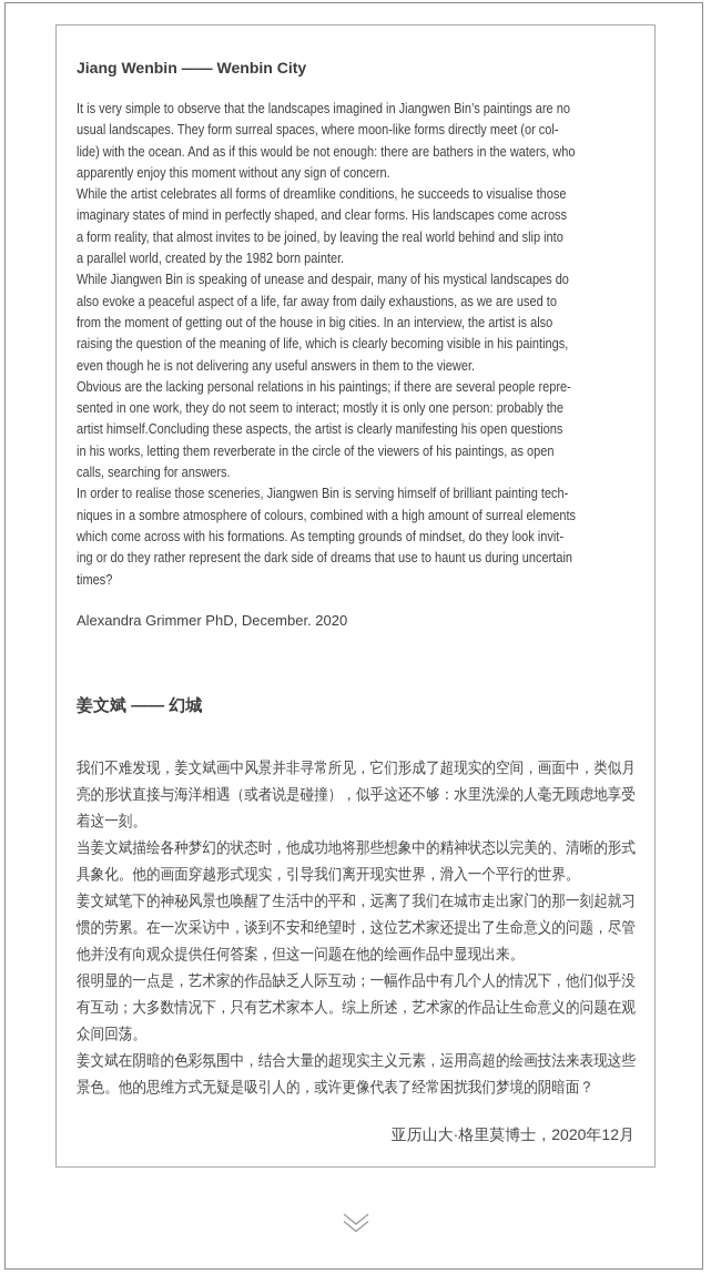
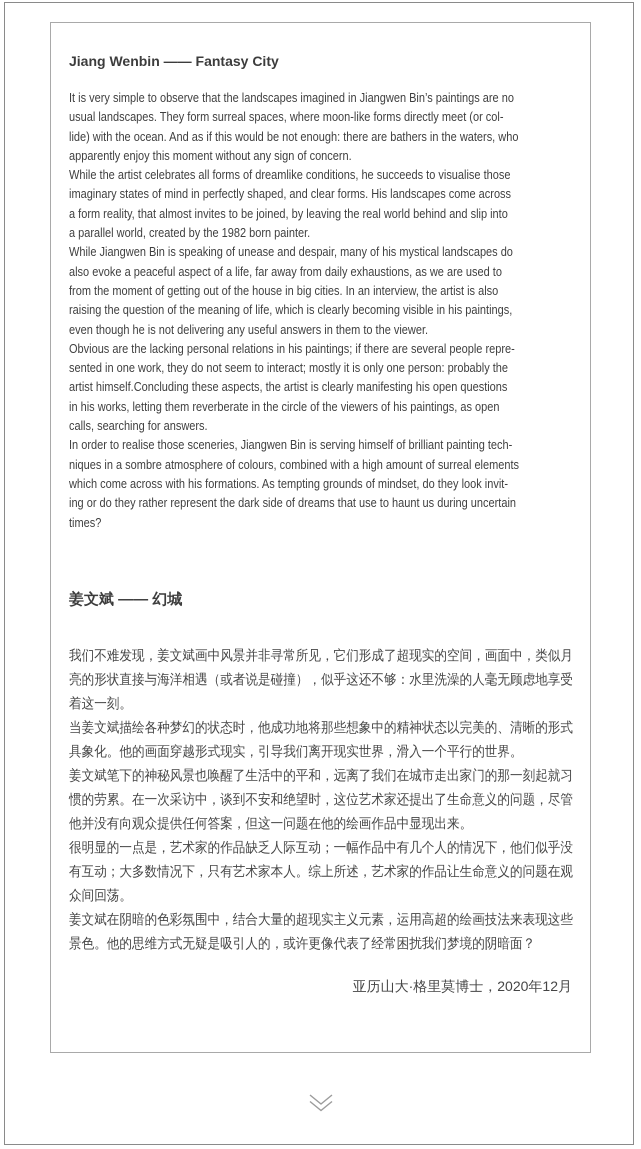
- Jiang Wenbin —— Wenbin City
+ Jiang Wenbin —— Fantasy City
  It is very simple to observe that the landscapes imagined in Jiangwen Bin’s paintings are no
  usual landscapes. They form surreal spaces, where moon-like forms directly meet (or col-
  lide) with the ocean. And as if this would be not enough: there are bathers in the waters, who
  apparently enjoy this moment without any sign of concern.
  While the artist celebrates all forms of dreamlike conditions, he succeeds to visualise those
  imaginary states of mind in perfectly shaped, and clear forms. His landscapes come across
  a form reality, that almost invites to be joined, by leaving the real world behind and slip into
  a parallel world, created by the 1982 born painter.
  While Jiangwen Bin is speaking of unease and despair, many of his mystical landscapes do
  also evoke a peaceful aspect of a life, far away from daily exhaustions, as we are used to
  from the moment of getting out of the house in big cities. In an interview, the artist is also
  raising the question of the meaning of life, which is clearly becoming visible in his paintings,
  even though he is not delivering any useful answers in them to the viewer.
  Obvious are the lacking personal relations in his paintings; if there are several people repre-
  sented in one work, they do not seem to interact; mostly it is only one person: probably the
  artist himself.Concluding these aspects, the artist is clearly manifesting his open questions
  in his works, letting them reverberate in the circle of the viewers of his paintings, as open
  calls, searching for answers.
  In order to realise those sceneries, Jiangwen Bin is serving himself of brilliant painting tech-
  niques in a sombre atmosphere of colours, combined with a high amount of surreal elements
  which come across with his formations. As tempting grounds of mindset, do they look invit-
  ing or do they rather represent the dark side of dreams that use to haunt us during uncertain
  times?
- Alexandra Grimmer PhD, December. 2020
  姜文斌 —— 幻城
  我们不难发现，姜文斌画中风景并非寻常所见，它们形成了超现实的空间，画面中，类似月
  亮的形状直接与海洋相遇（或者说是碰撞），似乎这还不够：水里洗澡的人毫无顾虑地享受
  着这一刻。
  当姜文斌描绘各种梦幻的状态时，他成功地将那些想象中的精神状态以完美的、清晰的形式
  具象化。他的画面穿越形式现实，引导我们离开现实世界，滑入一个平行的世界。
  姜文斌笔下的神秘风景也唤醒了生活中的平和，远离了我们在城市走出家门的那一刻起就习
  惯的劳累。在一次采访中，谈到不安和绝望时，这位艺术家还提出了生命意义的问题，尽管
  他并没有向观众提供任何答案，但这一问题在他的绘画作品中显现出来。
  很明显的一点是，艺术家的作品缺乏人际互动；一幅作品中有几个人的情况下，他们似乎没
  有互动；大多数情况下，只有艺术家本人。综上所述，艺术家的作品让生命意义的问题在观
  众间回荡。
  姜文斌在阴暗的色彩氛围中，结合大量的超现实主义元素，运用高超的绘画技法来表现这些
  景色。他的思维方式无疑是吸引人的，或许更像代表了经常困扰我们梦境的阴暗面？
  亚历山大·格里莫博士，2020年12月
